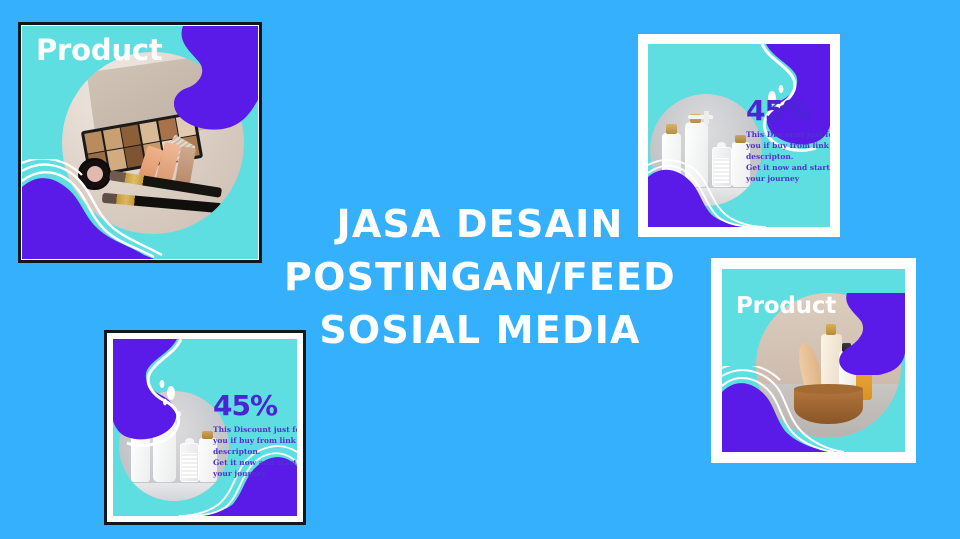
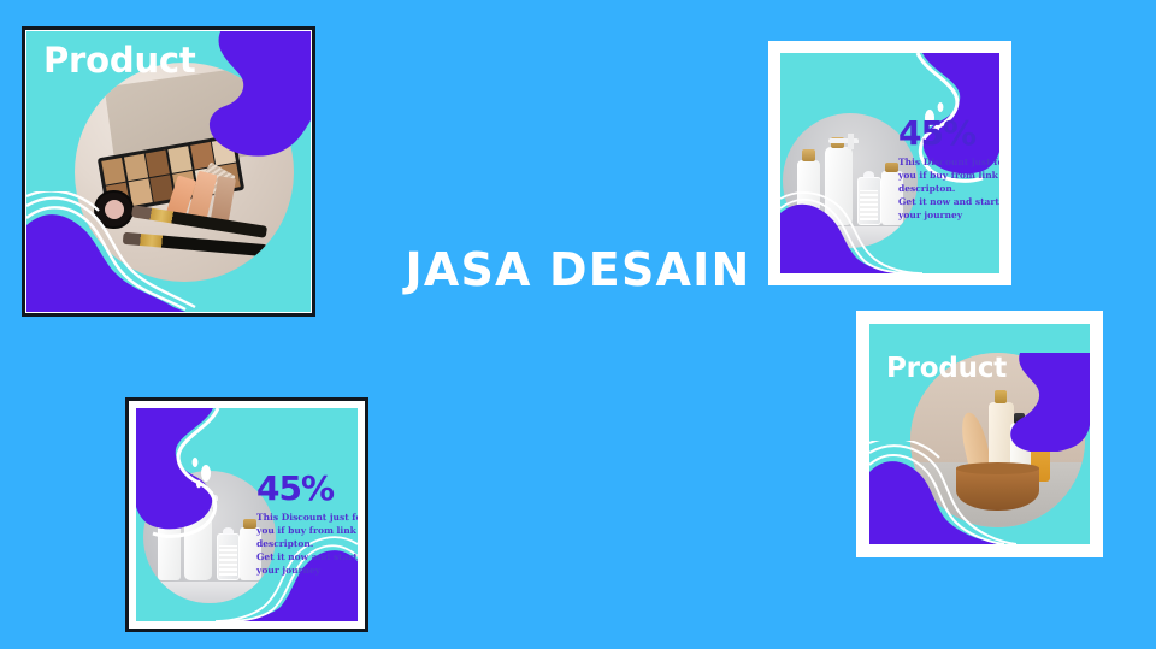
  JASA DESAIN
- POSTINGAN/FEED
- SOSIAL MEDIA
  Product
  45%
  This Discount just f
  you if buy from link
  descripton.
  Get it now and start
  your journey
  45%
  This Discount just f
  you if buy from link
  descripton.
  Get it now and start
  your journey
  Product
